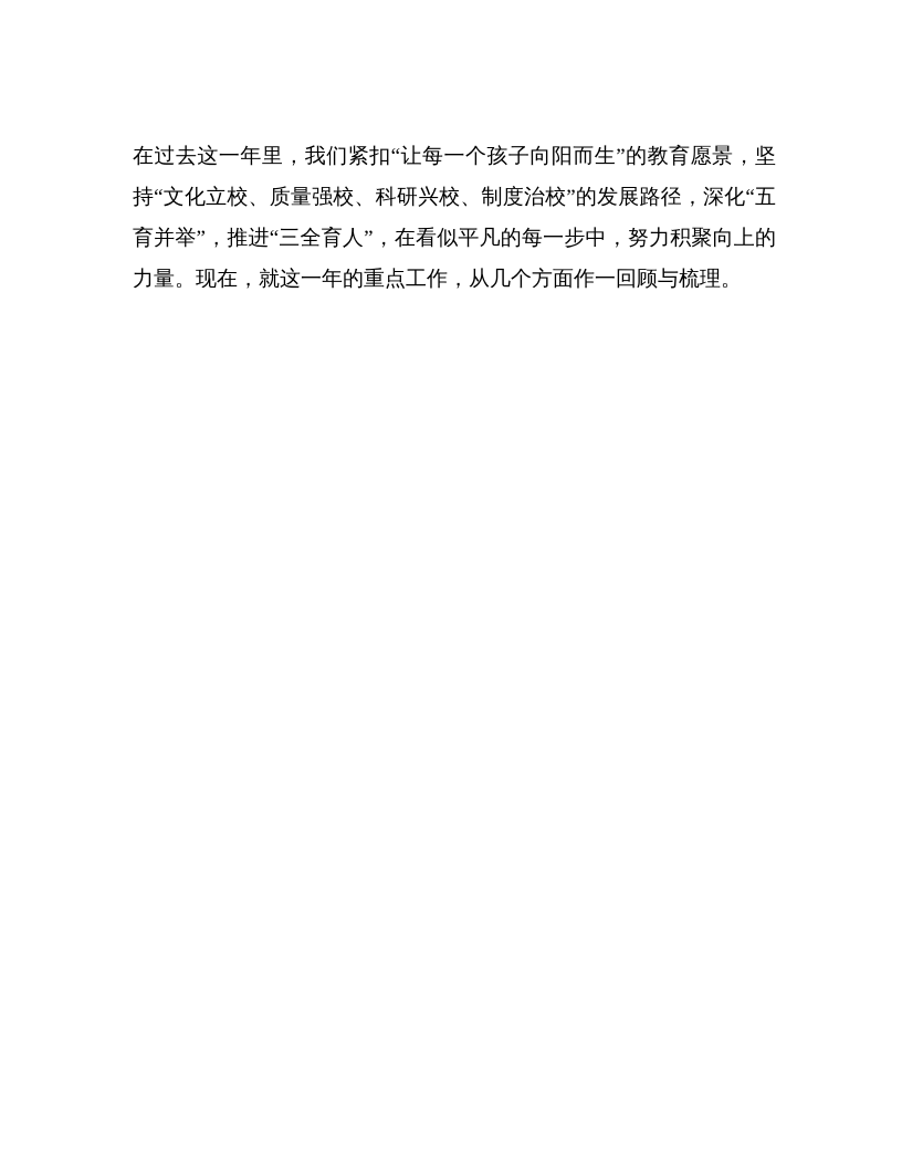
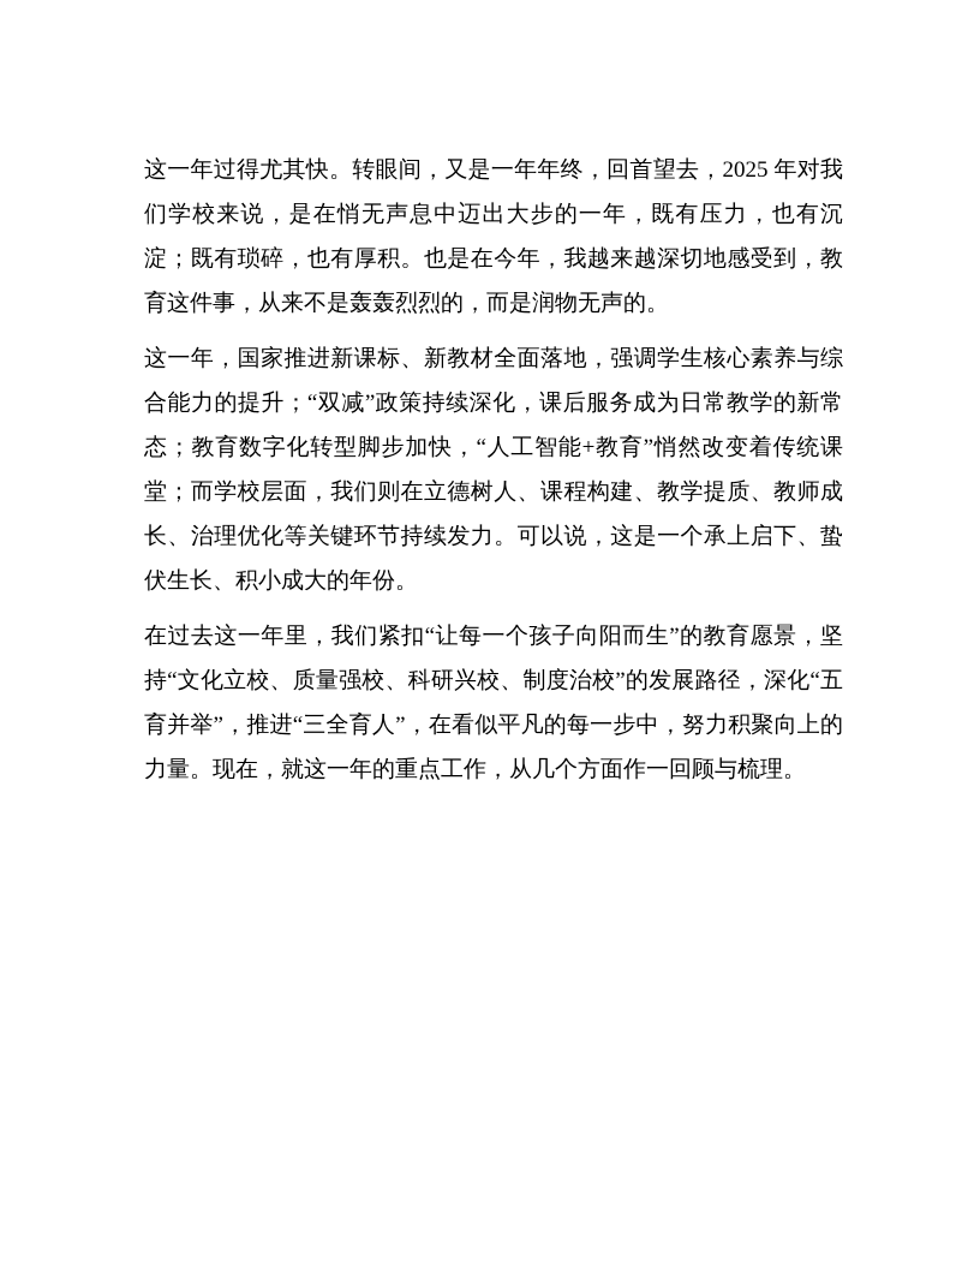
+ 这一年过得尤其快。转眼间，又是一年年终，回首望去，2025 年对我们学校来说，是在悄无声息中迈出大步的一年，既有压力，也有沉淀；既有琐碎，也有厚积。也是在今年，我越来越深切地感受到，教育这件事，从来不是轰轰烈烈的，而是润物无声的。
+ 这一年，国家推进新课标、新教材全面落地，强调学生核心素养与综合能力的提升；“双减”政策持续深化，课后服务成为日常教学的新常态；教育数字化转型脚步加快，“人工智能+教育”悄然改变着传统课堂；而学校层面，我们则在立德树人、课程构建、教学提质、教师成长、治理优化等关键环节持续发力。可以说，这是一个承上启下、蛰伏生长、积小成大的年份。
  在过去这一年里，我们紧扣“让每一个孩子向阳而生”的教育愿景，坚持“文化立校、质量强校、科研兴校、制度治校”的发展路径，深化“五育并举”，推进“三全育人”，在看似平凡的每一步中，努力积聚向上的力量。现在，就这一年的重点工作，从几个方面作一回顾与梳理。
